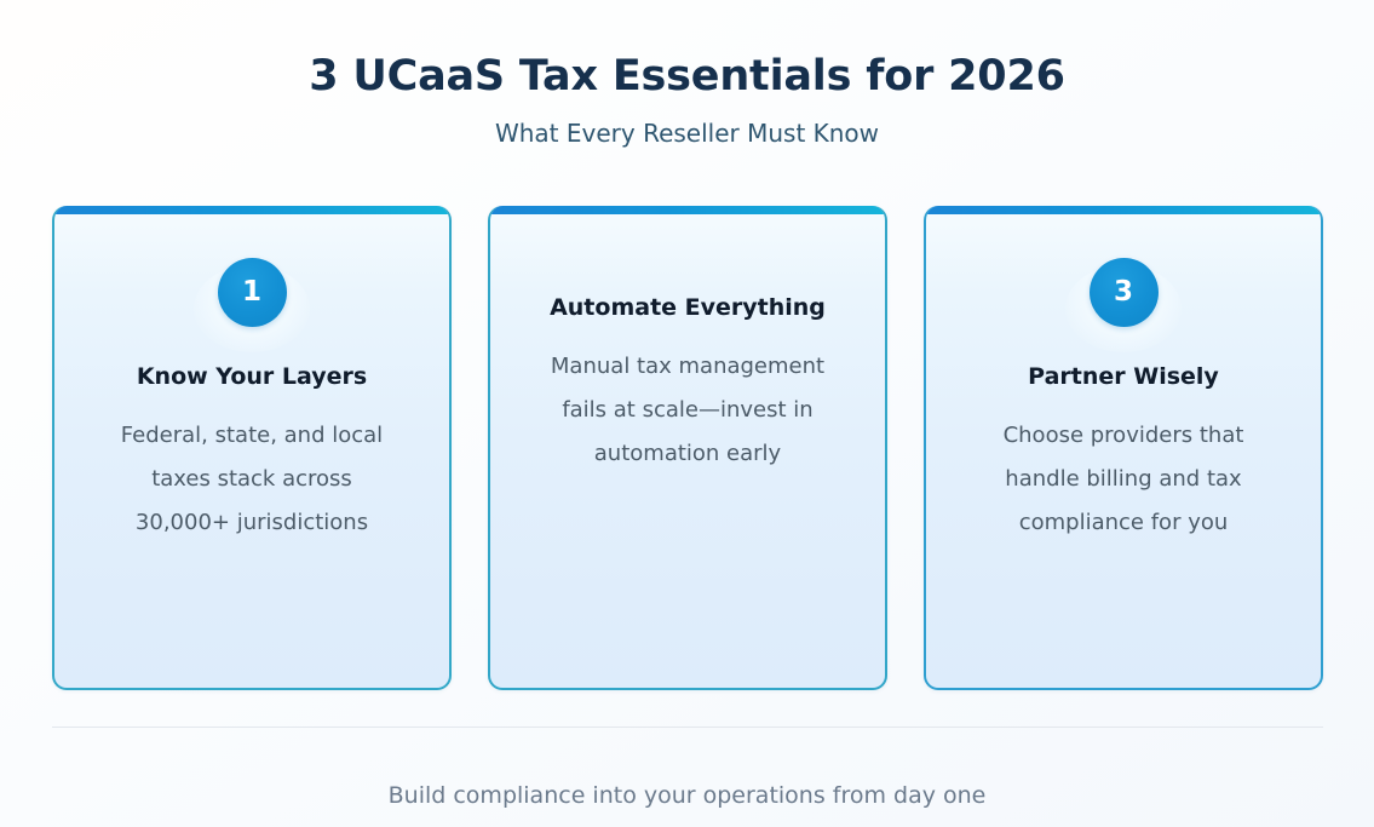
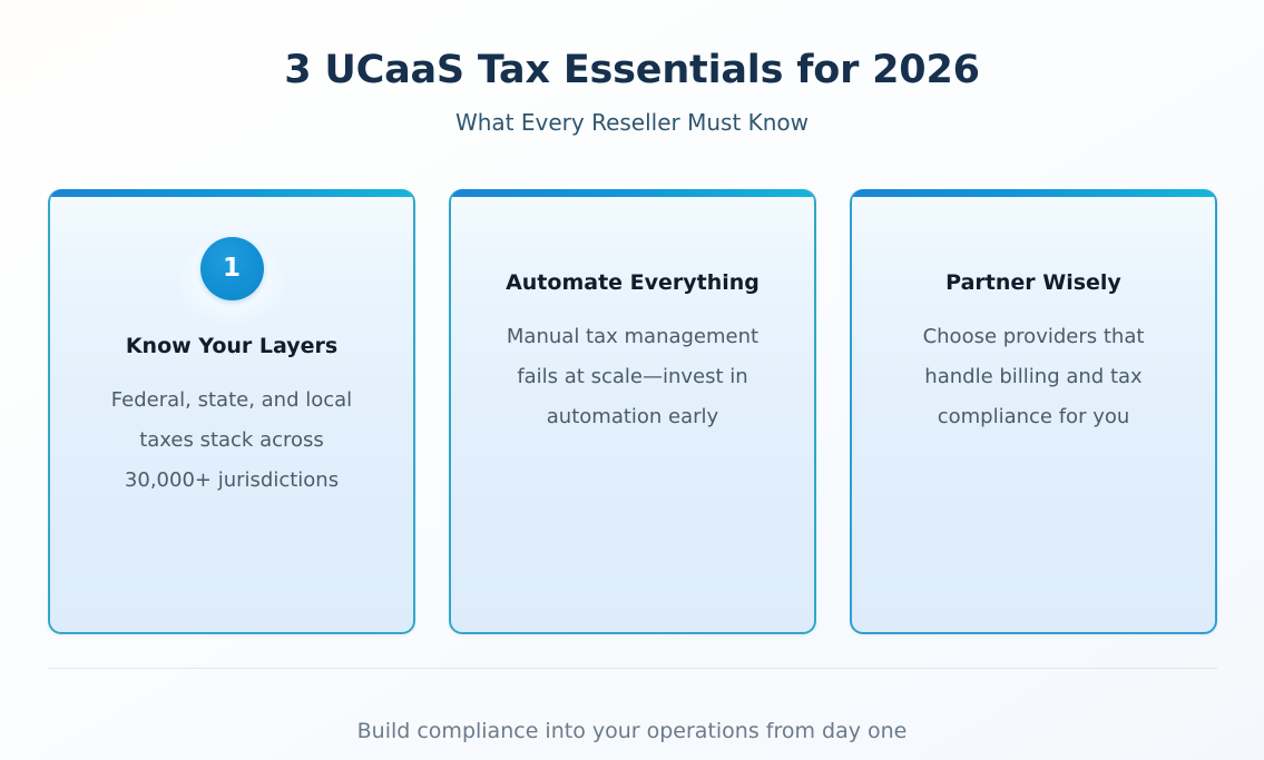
  3 UCaaS Tax Essentials for 2026
  What Every Reseller Must Know
  1
  Know Your Layers
  Federal, state, and local taxes stack across 30,000+ jurisdictions
  Automate Everything
  Manual tax management fails at scale—invest in automation early
- 3
  Partner Wisely
  Choose providers that handle billing and tax compliance for you
  Build compliance into your operations from day one
